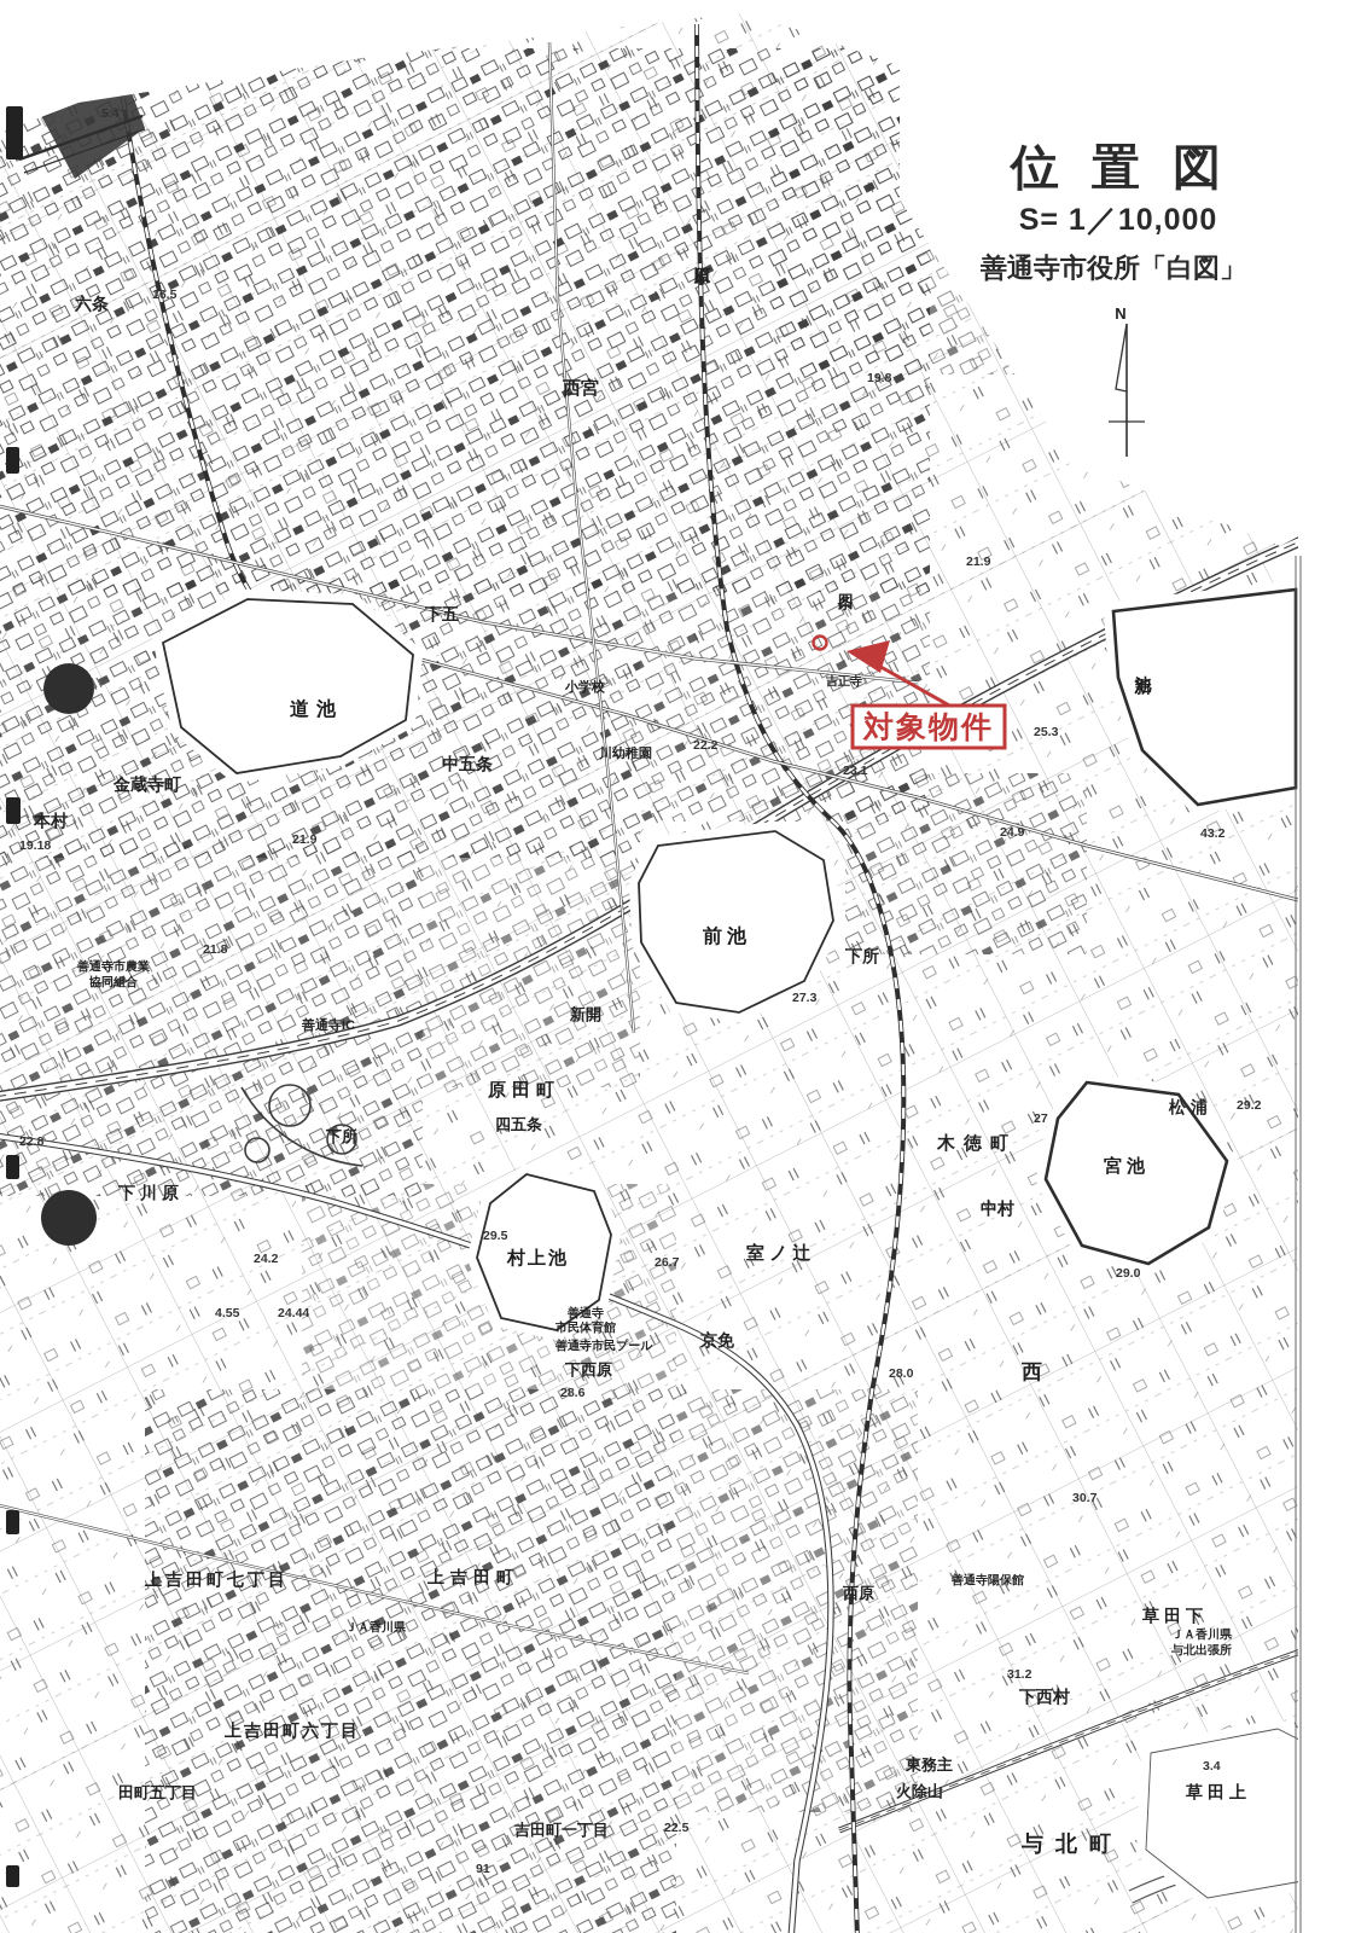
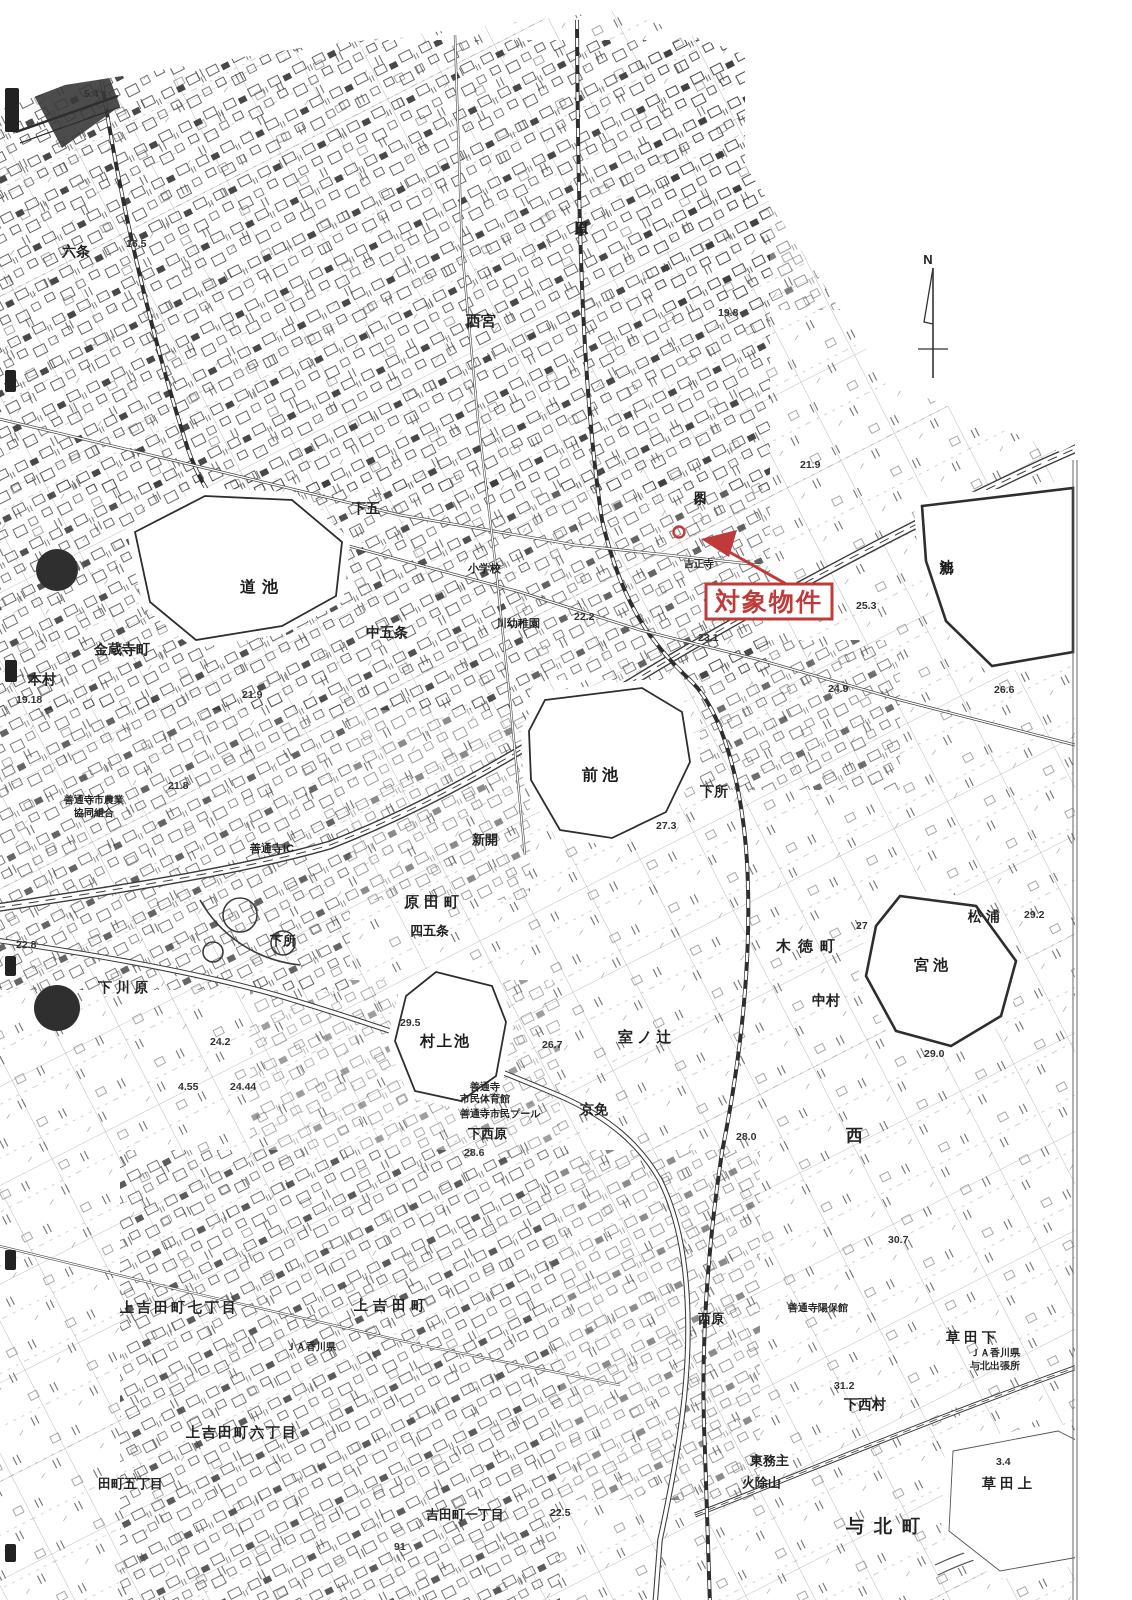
  六条
  西宮
  下五
  中五条
  金蔵寺町
  本村
  小学校
  川幼稚園
  吉正寺
  下所
  下所
  新開
  原田町
  四五条
  善通寺IC
  善通寺市農業
  協同組合
  下川原
  室ノ辻
  京免
  木徳町
  中村
  松浦
  西
  下西原
  善通寺
  市民体育館
  善通寺市民プール
  上吉田町七丁目
  上吉田町
  ＪＡ香川県
  上吉田町六丁目
  田町五丁目
  吉田町一丁目
  西原
  善通寺陽保館
  草田下
  ＪＡ香川県
  与北出張所
  下西村
  東務主
  火除山
  草田上
  与北町
  5.4
  16.5
  19.8
  21.9
  25.3
- 43.2
+ 26.6
  24.9
  22.2
  23.1
  27.3
  21.8
  21.9
  19.18
  29.5
  27
  29.2
  29.0
  26.7
  28.0
  30.7
  22.8
  24.2
  4.55
  24.44
  31.2
  3.4
  28.6
  22.5
  91
  道池
  前池
  村上池
  宮池
  対象物件
- 位 置 図
- S= 1／10,000
- 善通寺市役所「白図」
  N
